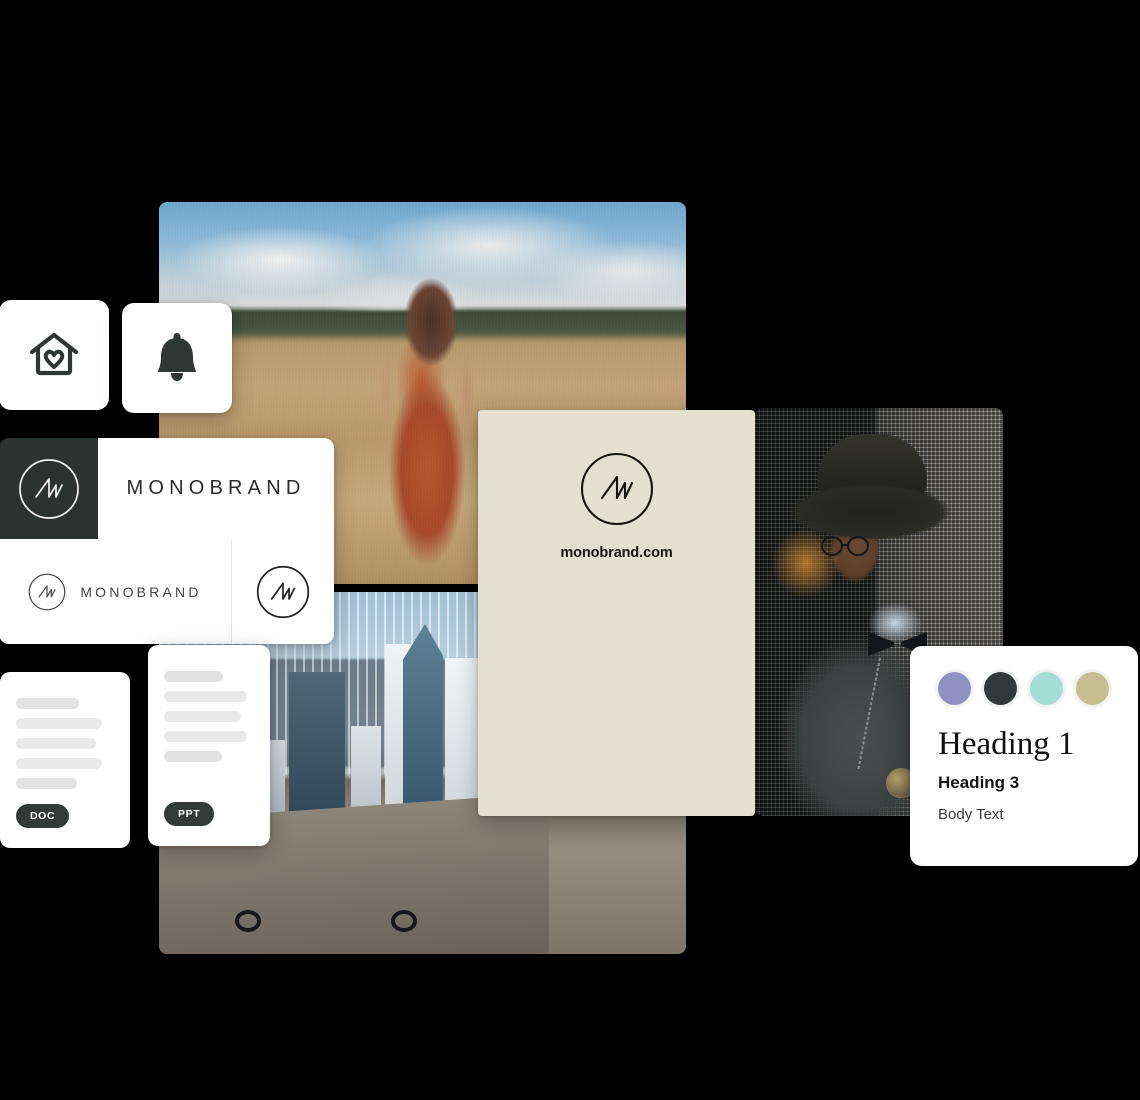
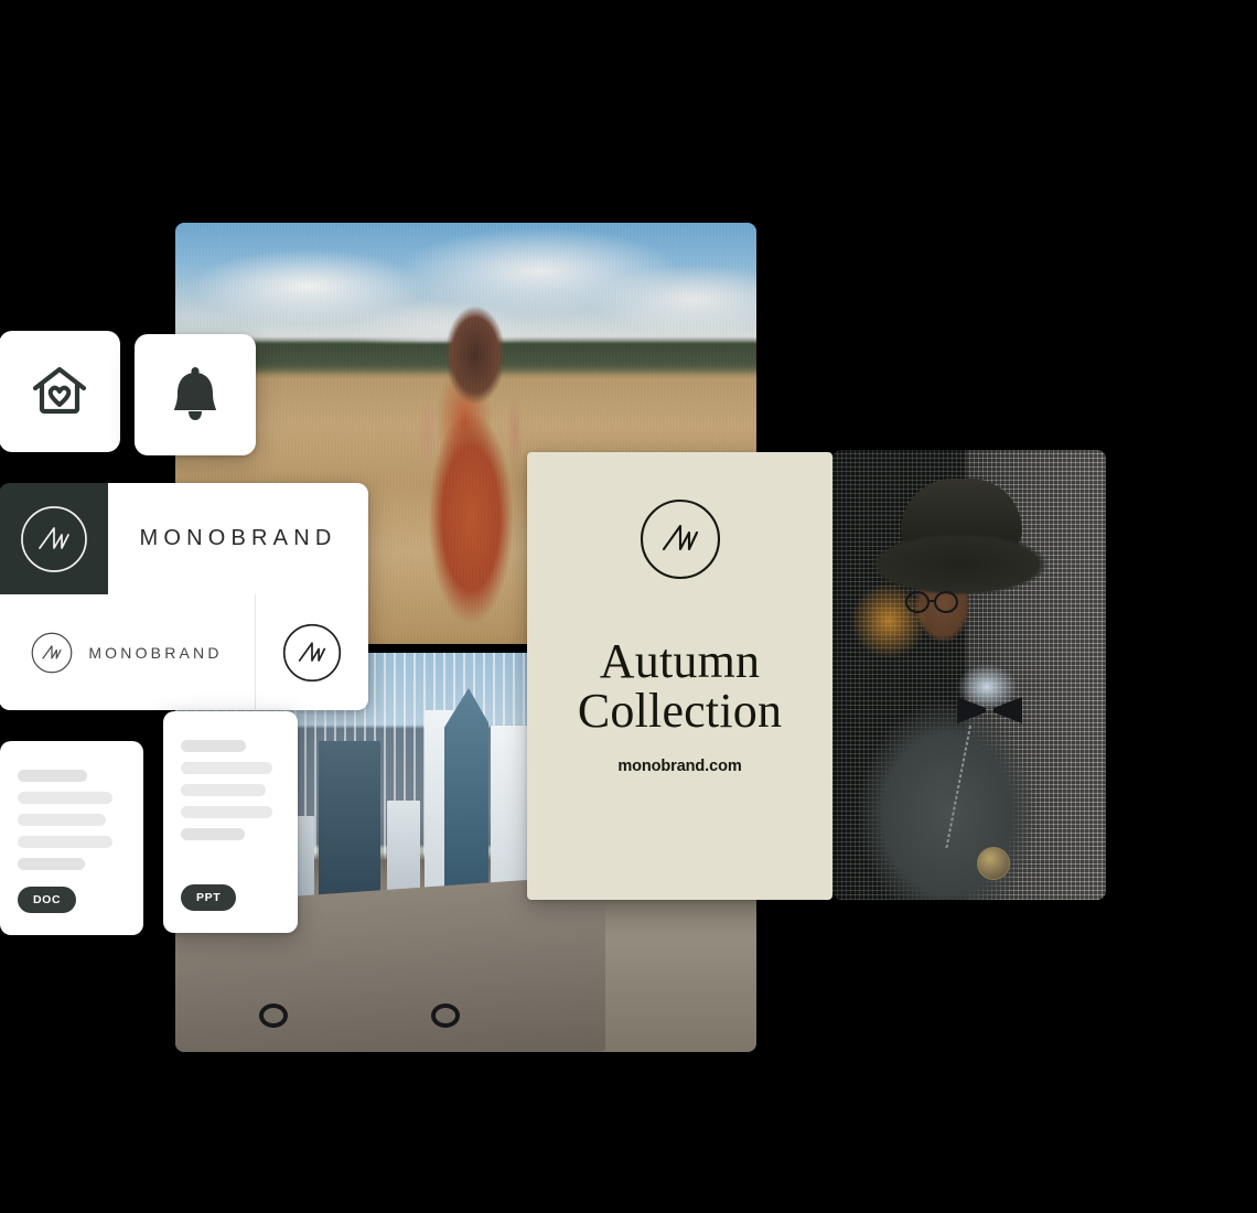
+ Autumn
+ Collection
  monobrand.com
  MONOBRAND
  MONOBRAND
  DOC
  PPT
- Heading 1
- Heading 3
- Body Text
